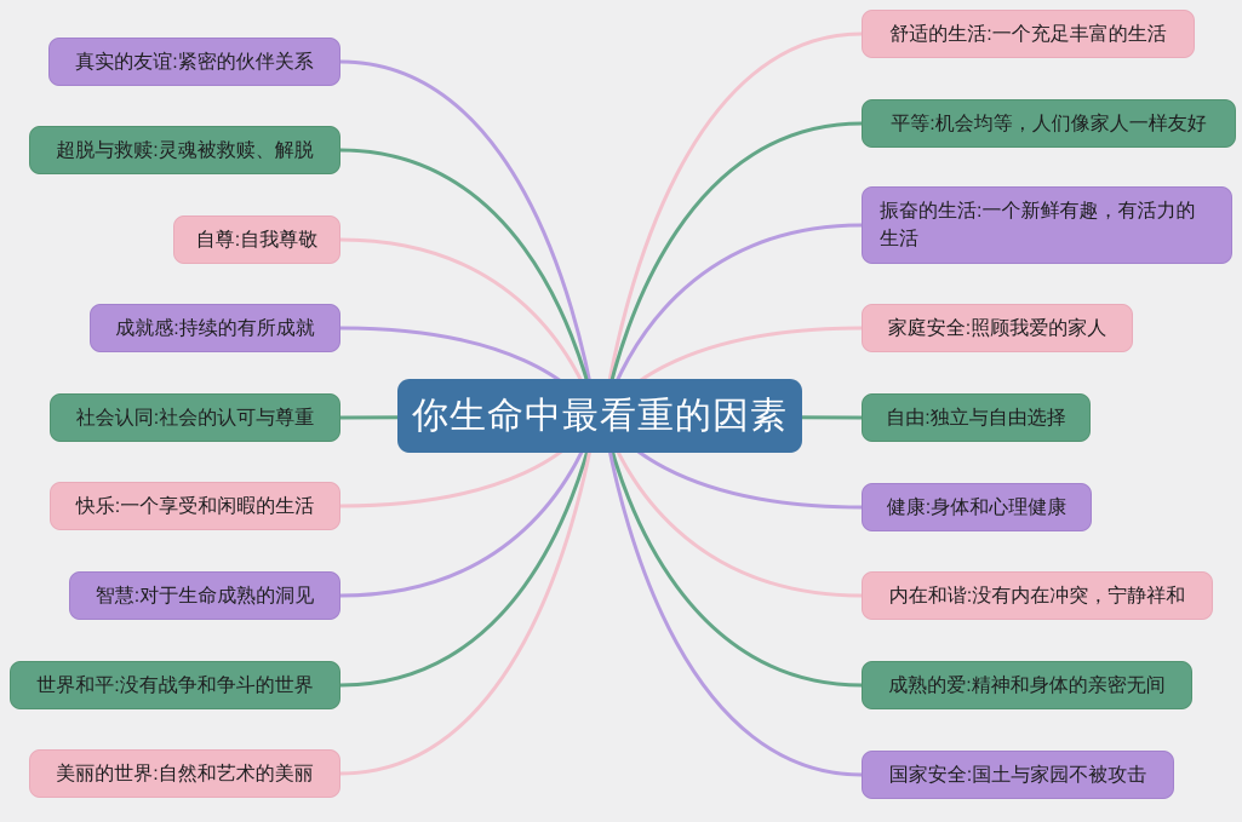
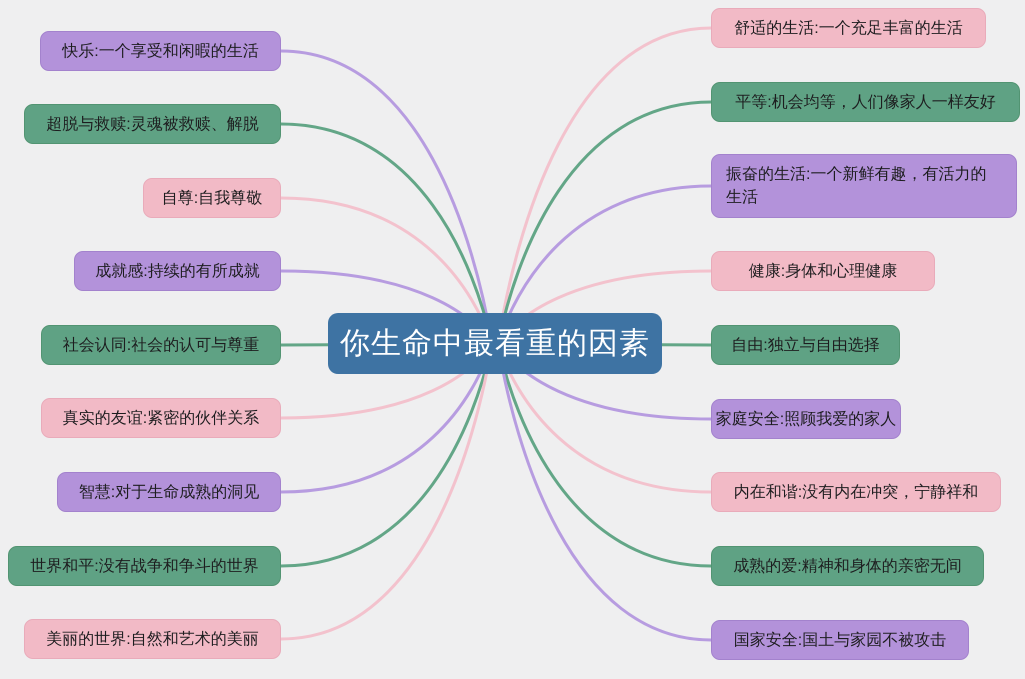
- 真实的友谊:紧密的伙伴关系
+ 快乐:一个享受和闲暇的生活
  超脱与救赎:灵魂被救赎、解脱
  自尊:自我尊敬
  成就感:持续的有所成就
  社会认同:社会的认可与尊重
- 快乐:一个享受和闲暇的生活
+ 真实的友谊:紧密的伙伴关系
  智慧:对于生命成熟的洞见
  世界和平:没有战争和争斗的世界
  美丽的世界:自然和艺术的美丽
  舒适的生活:一个充足丰富的生活
  平等:机会均等，人们像家人一样友好
  振奋的生活:一个新鲜有趣，有活力的生活
- 家庭安全:照顾我爱的家人
+ 健康:身体和心理健康
  自由:独立与自由选择
- 健康:身体和心理健康
+ 家庭安全:照顾我爱的家人
  内在和谐:没有内在冲突，宁静祥和
  成熟的爱:精神和身体的亲密无间
  国家安全:国土与家园不被攻击
  你生命中最看重的因素
